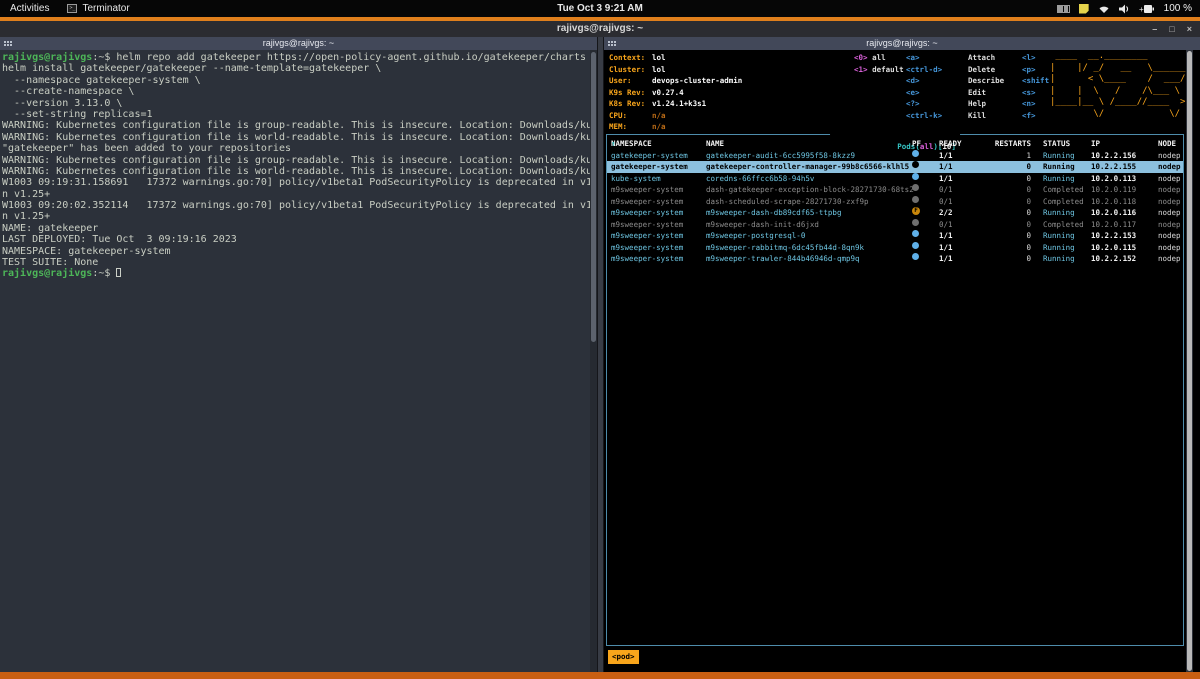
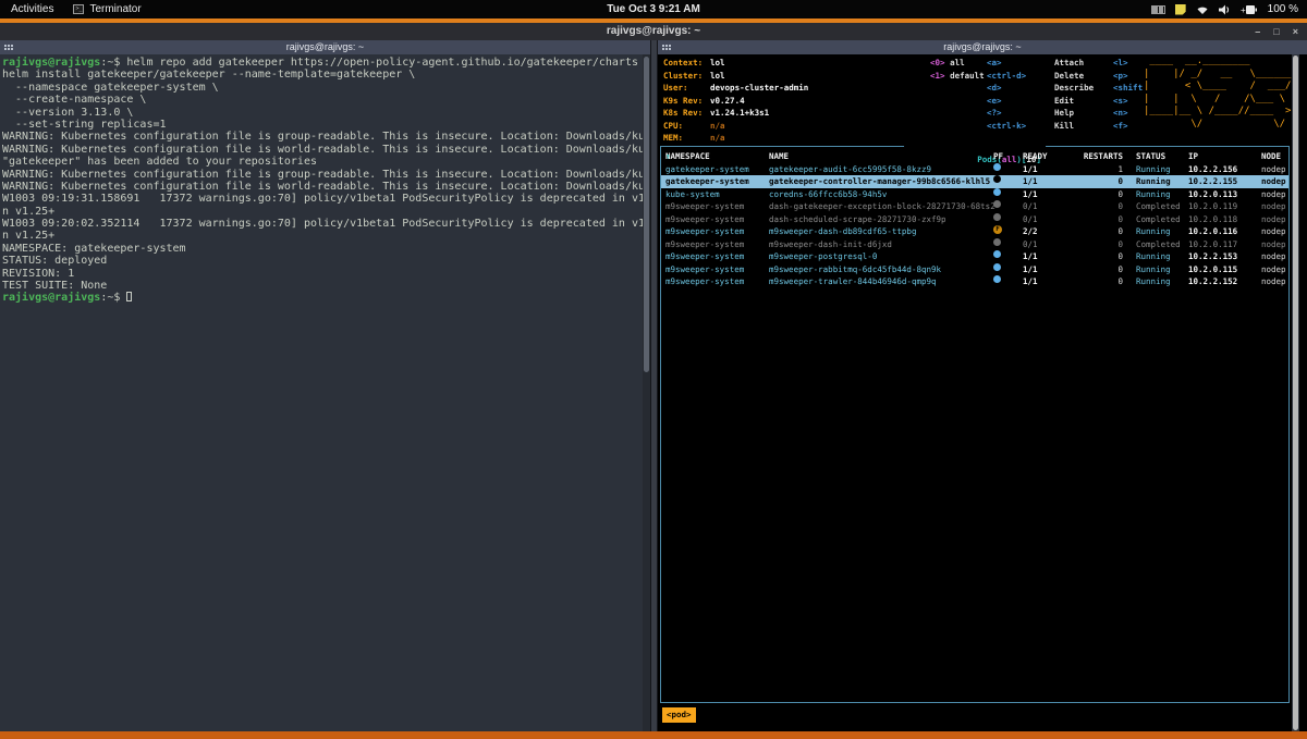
  Activities
  Terminator
  Tue Oct 3 9:21 AM
  +
  100 %
  rajivgs@rajivgs: ~
  –
  □
  ×
  rajivgs@rajivgs: ~
  rajivgs@rajivgs:~$ helm repo add gatekeeper https://open-policy-agent.github.io/gatekeeper/charts
  helm install gatekeeper/gatekeeper --name-template=gatekeeper \
  --namespace gatekeeper-system \
  --create-namespace \
  --version 3.13.0 \
  --set-string replicas=1
  WARNING: Kubernetes configuration file is group-readable. This is insecure. Location: Downloads/ku
  WARNING: Kubernetes configuration file is world-readable. This is insecure. Location: Downloads/ku
  "gatekeeper" has been added to your repositories
  WARNING: Kubernetes configuration file is group-readable. This is insecure. Location: Downloads/ku
  WARNING: Kubernetes configuration file is world-readable. This is insecure. Location: Downloads/ku
  W1003 09:19:31.158691 17372 warnings.go:70] policy/v1beta1 PodSecurityPolicy is deprecated in v1
  n v1.25+
  W1003 09:20:02.352114 17372 warnings.go:70] policy/v1beta1 PodSecurityPolicy is deprecated in v1
  n v1.25+
- NAME: gatekeeper
- LAST DEPLOYED: Tue Oct 3 09:19:16 2023
  NAMESPACE: gatekeeper-system
+ STATUS: deployed
+ REVISION: 1
  TEST SUITE: None
  rajivgs@rajivgs:~$
  rajivgs@rajivgs: ~
  Context: lol
  Cluster: lol
  User: devops-cluster-admin
  K9s Rev: v0.27.4
  K8s Rev: v1.24.1+k3s1
  CPU: n/a
  MEM: n/a
  <0> all
  <1> default
  <a> Attach
  <ctrl-d> Delete
  <d> Describe
  <e> Edit
  <?> Help
  <ctrl-k> Kill
  <l>
  <p>
  <shift
  <s>
  <n>
  <f>
  ____ __.________
  | |/ _/ __ \______
  | < \____ / ___/
  | | \ / /\___ \
  |____|__ \ /____//____ >
  \/ \/
  Pods(all)[10]
  NAMESPACE
  ↑
  NAME
  PF
  READY
  RESTARTS
  STATUS
  IP
  NODE
  gatekeeper-system
  gatekeeper-audit-6cc5995f58-8kzz9
  1/1
  1
  Running
  10.2.2.156
  nodep
  gatekeeper-system
  gatekeeper-controller-manager-99b8c6566-klhl5
  1/1
  0
  Running
  10.2.2.155
  nodep
  kube-system
  coredns-66ffcc6b58-94h5v
  1/1
  0
  Running
  10.2.0.113
  nodep
  m9sweeper-system
  dash-gatekeeper-exception-block-28271730-68ts2
  0/1
  0
  Completed
  10.2.0.119
  nodep
  m9sweeper-system
  dash-scheduled-scrape-28271730-zxf9p
  0/1
  0
  Completed
  10.2.0.118
  nodep
  m9sweeper-system
  m9sweeper-dash-db89cdf65-ttpbg
  2/2
  0
  Running
  10.2.0.116
  nodep
  m9sweeper-system
  m9sweeper-dash-init-d6jxd
  0/1
  0
  Completed
  10.2.0.117
  nodep
  m9sweeper-system
  m9sweeper-postgresql-0
  1/1
  0
  Running
  10.2.2.153
  nodep
  m9sweeper-system
  m9sweeper-rabbitmq-6dc45fb44d-8qn9k
  1/1
  0
  Running
  10.2.0.115
  nodep
  m9sweeper-system
  m9sweeper-trawler-844b46946d-qmp9q
  1/1
  0
  Running
  10.2.2.152
  nodep
  <pod>
